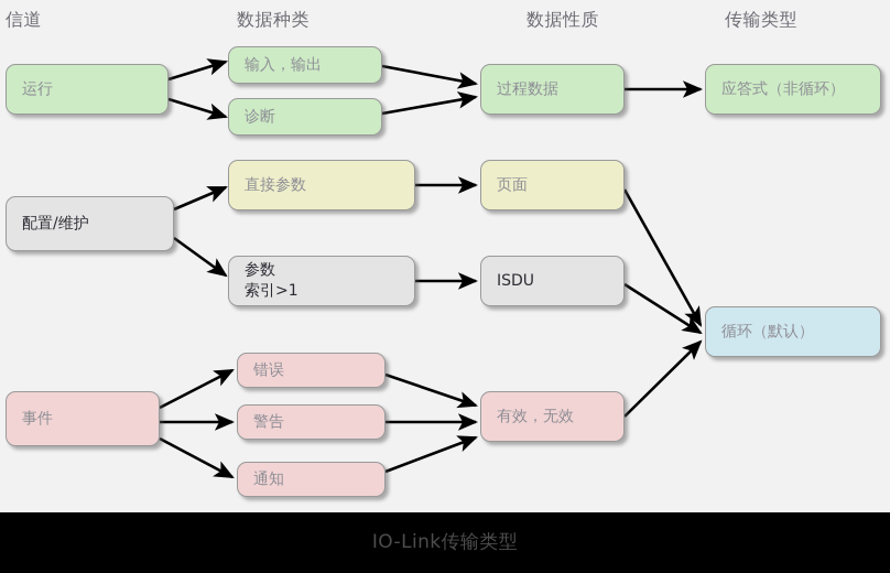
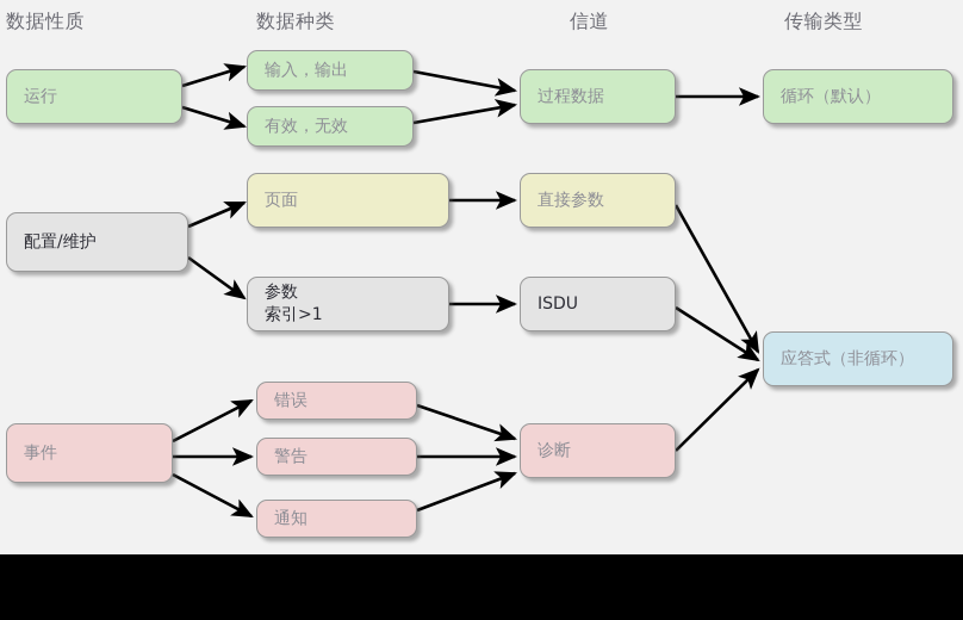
- 信道
+ 数据性质
  数据种类
- 数据性质
+ 信道
  传输类型
  运行
  输入，输出
- 诊断
+ 有效，无效
  过程数据
- 应答式（非循环）
+ 循环（默认）
  配置/维护
- 直接参数
+ 页面
  参数
  索引>1
- 页面
+ 直接参数
  ISDU
- 循环（默认）
+ 应答式（非循环）
  事件
  错误
  警告
  通知
- 有效，无效
+ 诊断
- IO-Link传输类型
